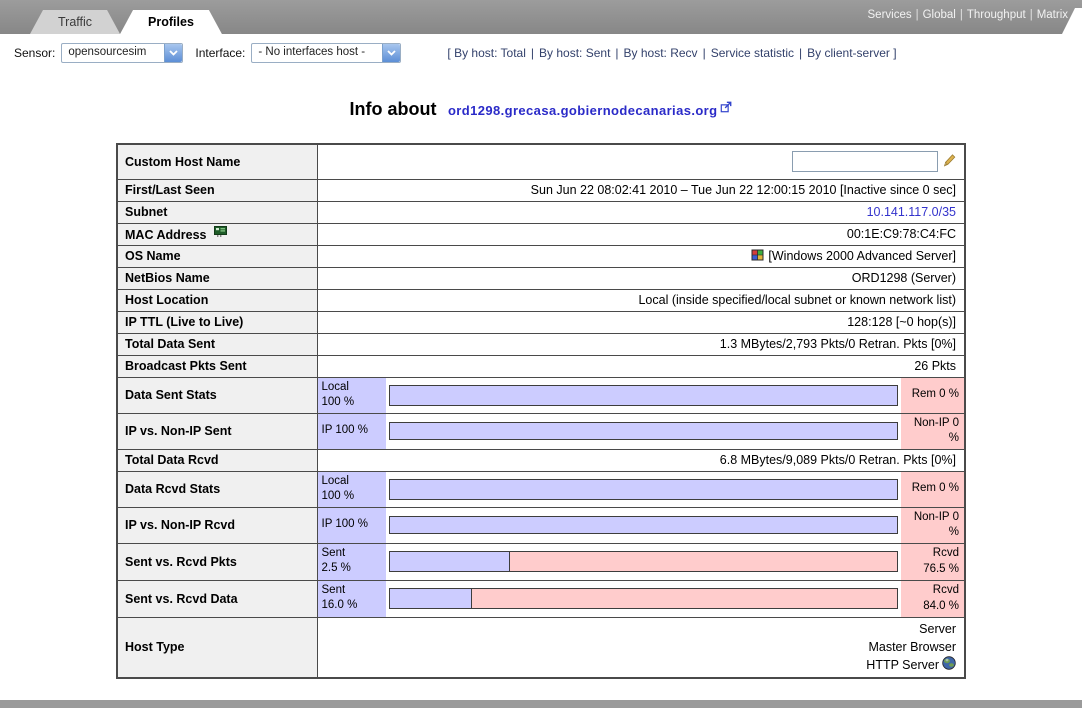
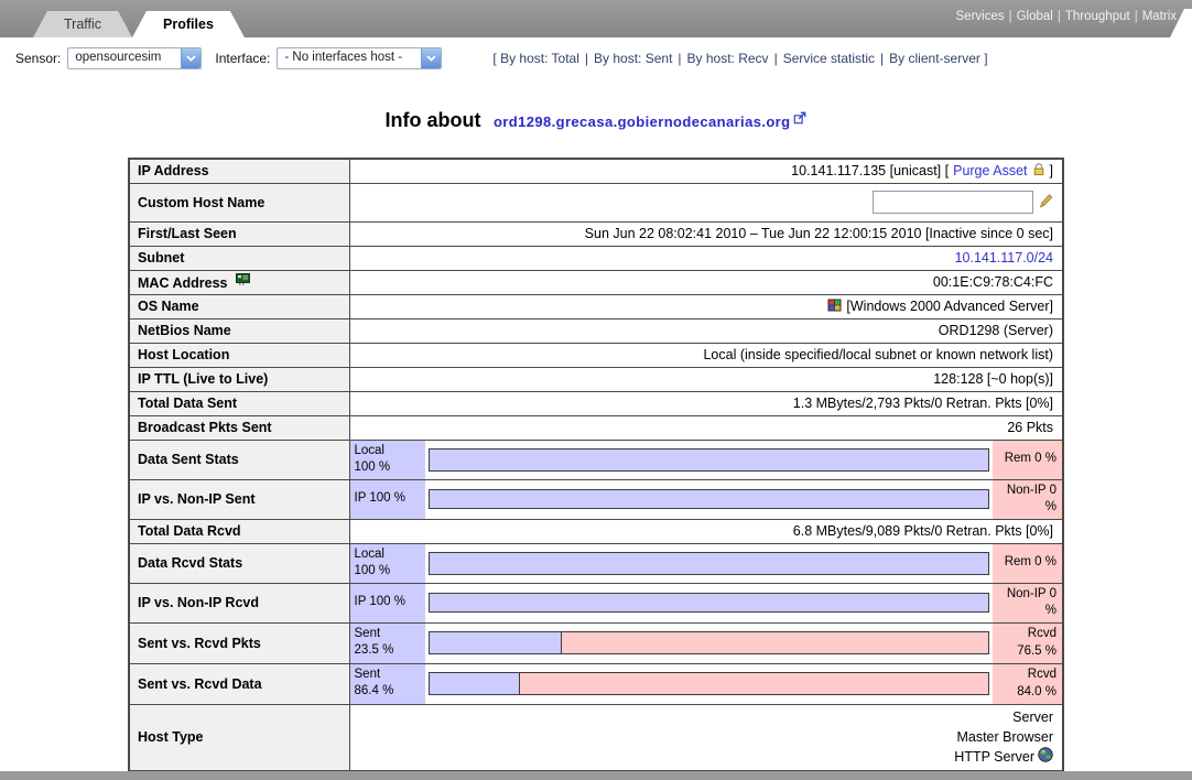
  Traffic
  Profiles
  Services | Global | Throughput | Matrix
  Sensor:
  opensourcesim
  Interface:
  - No interfaces host -
  [ By host: Total | By host: Sent | By host: Recv | Service statistic | By client-server ]
  Info about ord1298.grecasa.gobiernodecanarias.org
+ IP Address	10.141.117.135 [unicast] [ Purge Asset ]
  Custom Host Name
  First/Last Seen	Sun Jun 22 08:02:41 2010 – Tue Jun 22 12:00:15 2010 [Inactive since 0 sec]
- Subnet	10.141.117.0/35
+ Subnet	10.141.117.0/24
  MAC Address	00:1E:C9:78:C4:FC
  OS Name	[Windows 2000 Advanced Server]
  NetBios Name	ORD1298 (Server)
  Host Location	Local (inside specified/local subnet or known network list)
  IP TTL (Live to Live)	128:128 [~0 hop(s)]
  Total Data Sent	1.3 MBytes/2,793 Pkts/0 Retran. Pkts [0%]
  Broadcast Pkts Sent	26 Pkts
  Data Sent Stats	Local 100 % Rem 0 %
  IP vs. Non-IP Sent	IP 100 % Non-IP 0 %
  Total Data Rcvd	6.8 MBytes/9,089 Pkts/0 Retran. Pkts [0%]
  Data Rcvd Stats	Local 100 % Rem 0 %
  IP vs. Non-IP Rcvd	IP 100 % Non-IP 0 %
- Sent vs. Rcvd Pkts	Sent 2.5 % Rcvd 76.5 %
+ Sent vs. Rcvd Pkts	Sent 23.5 % Rcvd 76.5 %
- Sent vs. Rcvd Data	Sent 16.0 % Rcvd 84.0 %
+ Sent vs. Rcvd Data	Sent 86.4 % Rcvd 84.0 %
  Host Type	Server Master Browser HTTP Server
